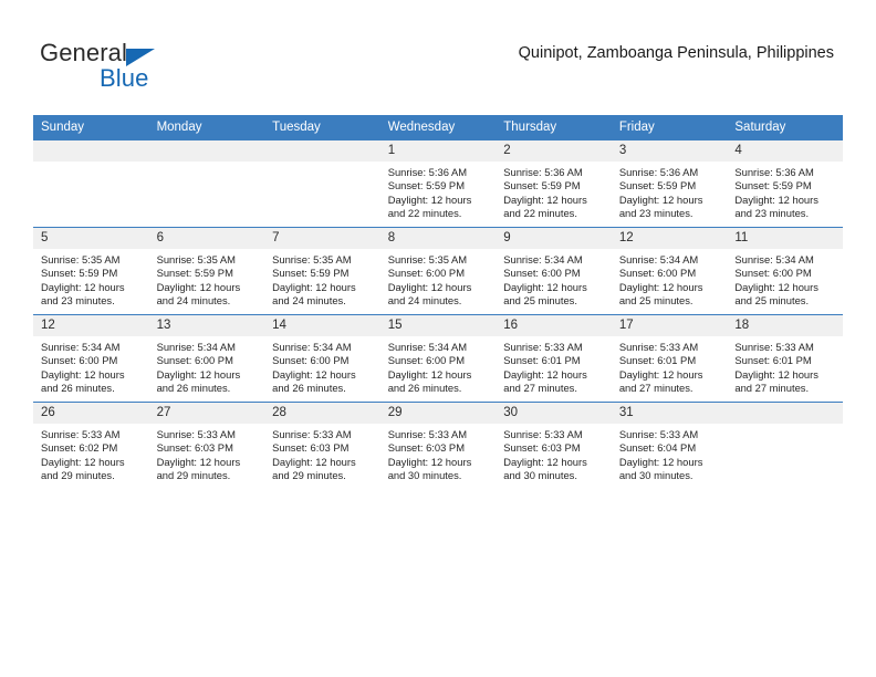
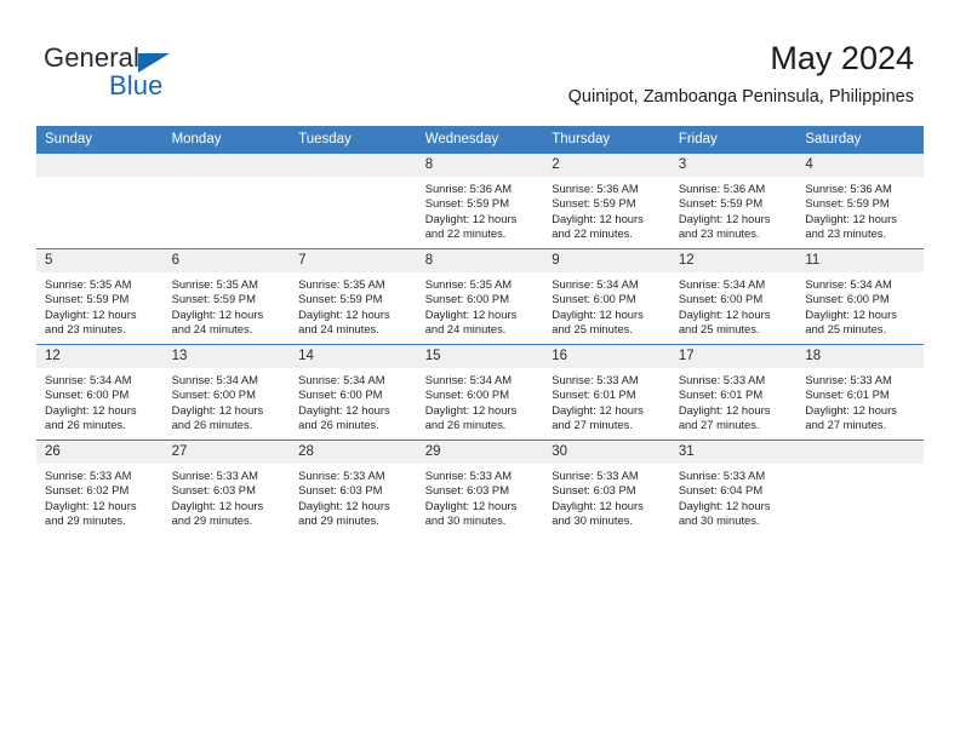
  General
  Blue
+ May 2024
  Quinipot, Zamboanga Peninsula, Philippines
  Sunday	Monday	Tuesday	Wednesday	Thursday	Friday	Saturday
- 			1Sunrise: 5:36 AMSunset: 5:59 PMDaylight: 12 hoursand 22 minutes.	2Sunrise: 5:36 AMSunset: 5:59 PMDaylight: 12 hoursand 22 minutes.	3Sunrise: 5:36 AMSunset: 5:59 PMDaylight: 12 hoursand 23 minutes.	4Sunrise: 5:36 AMSunset: 5:59 PMDaylight: 12 hoursand 23 minutes.
+ 			8Sunrise: 5:36 AMSunset: 5:59 PMDaylight: 12 hoursand 22 minutes.	2Sunrise: 5:36 AMSunset: 5:59 PMDaylight: 12 hoursand 22 minutes.	3Sunrise: 5:36 AMSunset: 5:59 PMDaylight: 12 hoursand 23 minutes.	4Sunrise: 5:36 AMSunset: 5:59 PMDaylight: 12 hoursand 23 minutes.
  5Sunrise: 5:35 AMSunset: 5:59 PMDaylight: 12 hoursand 23 minutes.	6Sunrise: 5:35 AMSunset: 5:59 PMDaylight: 12 hoursand 24 minutes.	7Sunrise: 5:35 AMSunset: 5:59 PMDaylight: 12 hoursand 24 minutes.	8Sunrise: 5:35 AMSunset: 6:00 PMDaylight: 12 hoursand 24 minutes.	9Sunrise: 5:34 AMSunset: 6:00 PMDaylight: 12 hoursand 25 minutes.	12Sunrise: 5:34 AMSunset: 6:00 PMDaylight: 12 hoursand 25 minutes.	11Sunrise: 5:34 AMSunset: 6:00 PMDaylight: 12 hoursand 25 minutes.
  12Sunrise: 5:34 AMSunset: 6:00 PMDaylight: 12 hoursand 26 minutes.	13Sunrise: 5:34 AMSunset: 6:00 PMDaylight: 12 hoursand 26 minutes.	14Sunrise: 5:34 AMSunset: 6:00 PMDaylight: 12 hoursand 26 minutes.	15Sunrise: 5:34 AMSunset: 6:00 PMDaylight: 12 hoursand 26 minutes.	16Sunrise: 5:33 AMSunset: 6:01 PMDaylight: 12 hoursand 27 minutes.	17Sunrise: 5:33 AMSunset: 6:01 PMDaylight: 12 hoursand 27 minutes.	18Sunrise: 5:33 AMSunset: 6:01 PMDaylight: 12 hoursand 27 minutes.
  26Sunrise: 5:33 AMSunset: 6:02 PMDaylight: 12 hoursand 29 minutes.	27Sunrise: 5:33 AMSunset: 6:03 PMDaylight: 12 hoursand 29 minutes.	28Sunrise: 5:33 AMSunset: 6:03 PMDaylight: 12 hoursand 29 minutes.	29Sunrise: 5:33 AMSunset: 6:03 PMDaylight: 12 hoursand 30 minutes.	30Sunrise: 5:33 AMSunset: 6:03 PMDaylight: 12 hoursand 30 minutes.	31Sunrise: 5:33 AMSunset: 6:04 PMDaylight: 12 hoursand 30 minutes.
